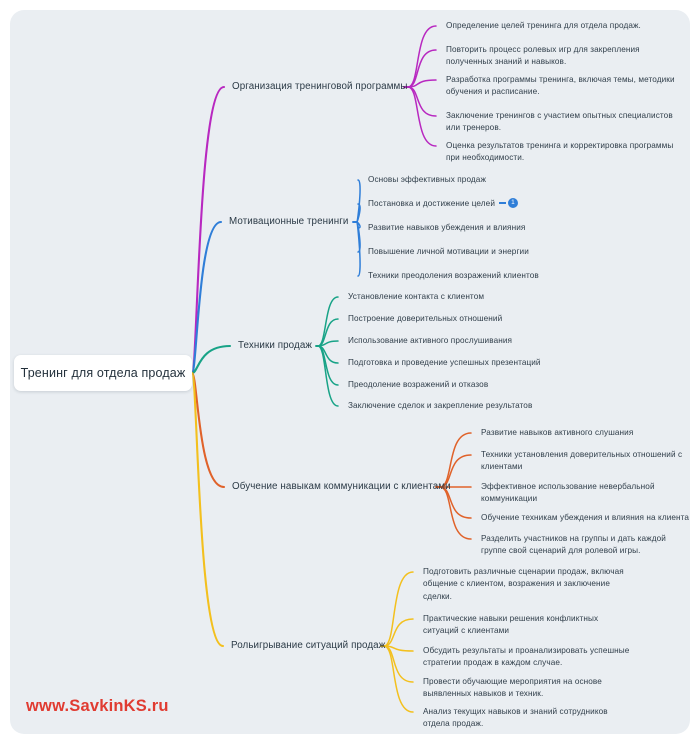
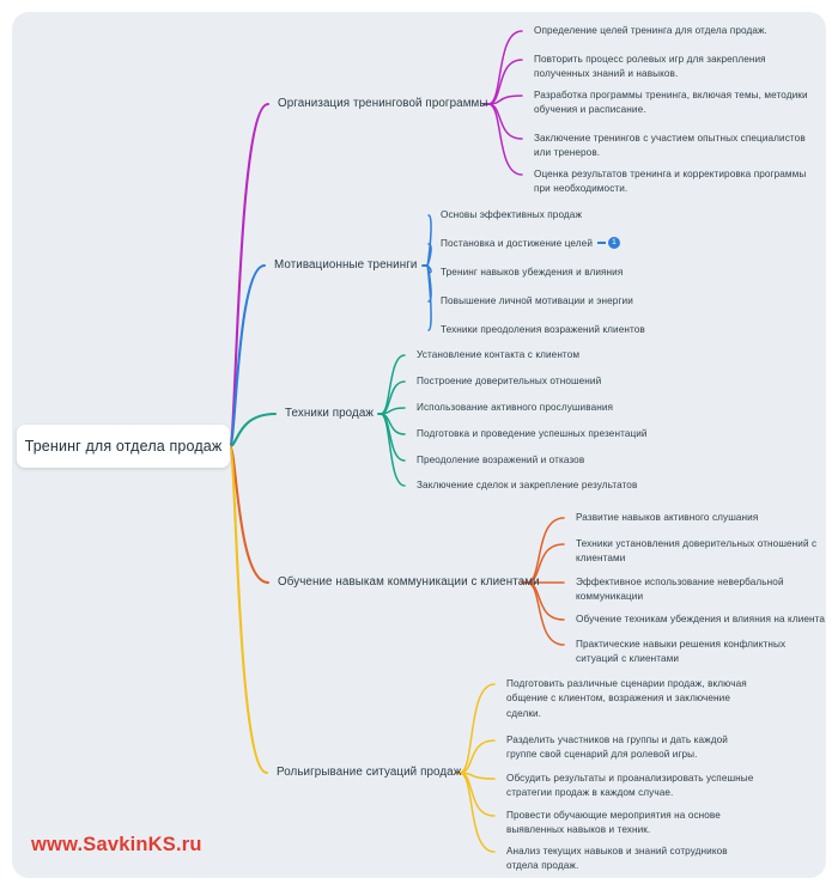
  Тренинг для отдела продаж
  Организация тренинговой программы
  Определение целей тренинга для отдела продаж.
  Повторить процесс ролевых игр для закрепления полученных знаний и навыков.
  Разработка программы тренинга, включая темы, методики обучения и расписание.
  Заключение тренингов с участием опытных специалистов или тренеров.
  Оценка результатов тренинга и корректировка программы при необходимости.
  Мотивационные тренинги
  Основы эффективных продаж
  Постановка и достижение целей
- Развитие навыков убеждения и влияния
+ Тренинг навыков убеждения и влияния
  Повышение личной мотивации и энергии
  Техники преодоления возражений клиентов
  Техники продаж
  Установление контакта с клиентом
  Построение доверительных отношений
  Использование активного прослушивания
  Подготовка и проведение успешных презентаций
  Преодоление возражений и отказов
  Заключение сделок и закрепление результатов
  Обучение навыкам коммуникации с клиентами
  Развитие навыков активного слушания
  Техники установления доверительных отношений с клиентами
  Эффективное использование невербальной коммуникации
  Обучение техникам убеждения и влияния на клиента
- Разделить участников на группы и дать каждой группе свой сценарий для ролевой игры.
+ Практические навыки решения конфликтных ситуаций с клиентами
  Рольигрывание ситуаций продаж
  Подготовить различные сценарии продаж, включая общение с клиентом, возражения и заключение сделки.
- Практические навыки решения конфликтных ситуаций с клиентами
+ Разделить участников на группы и дать каждой группе свой сценарий для ролевой игры.
  Обсудить результаты и проанализировать успешные стратегии продаж в каждом случае.
  Провести обучающие мероприятия на основе выявленных навыков и техник.
  Анализ текущих навыков и знаний сотрудников отдела продаж.
  www.SavkinKS.ru
